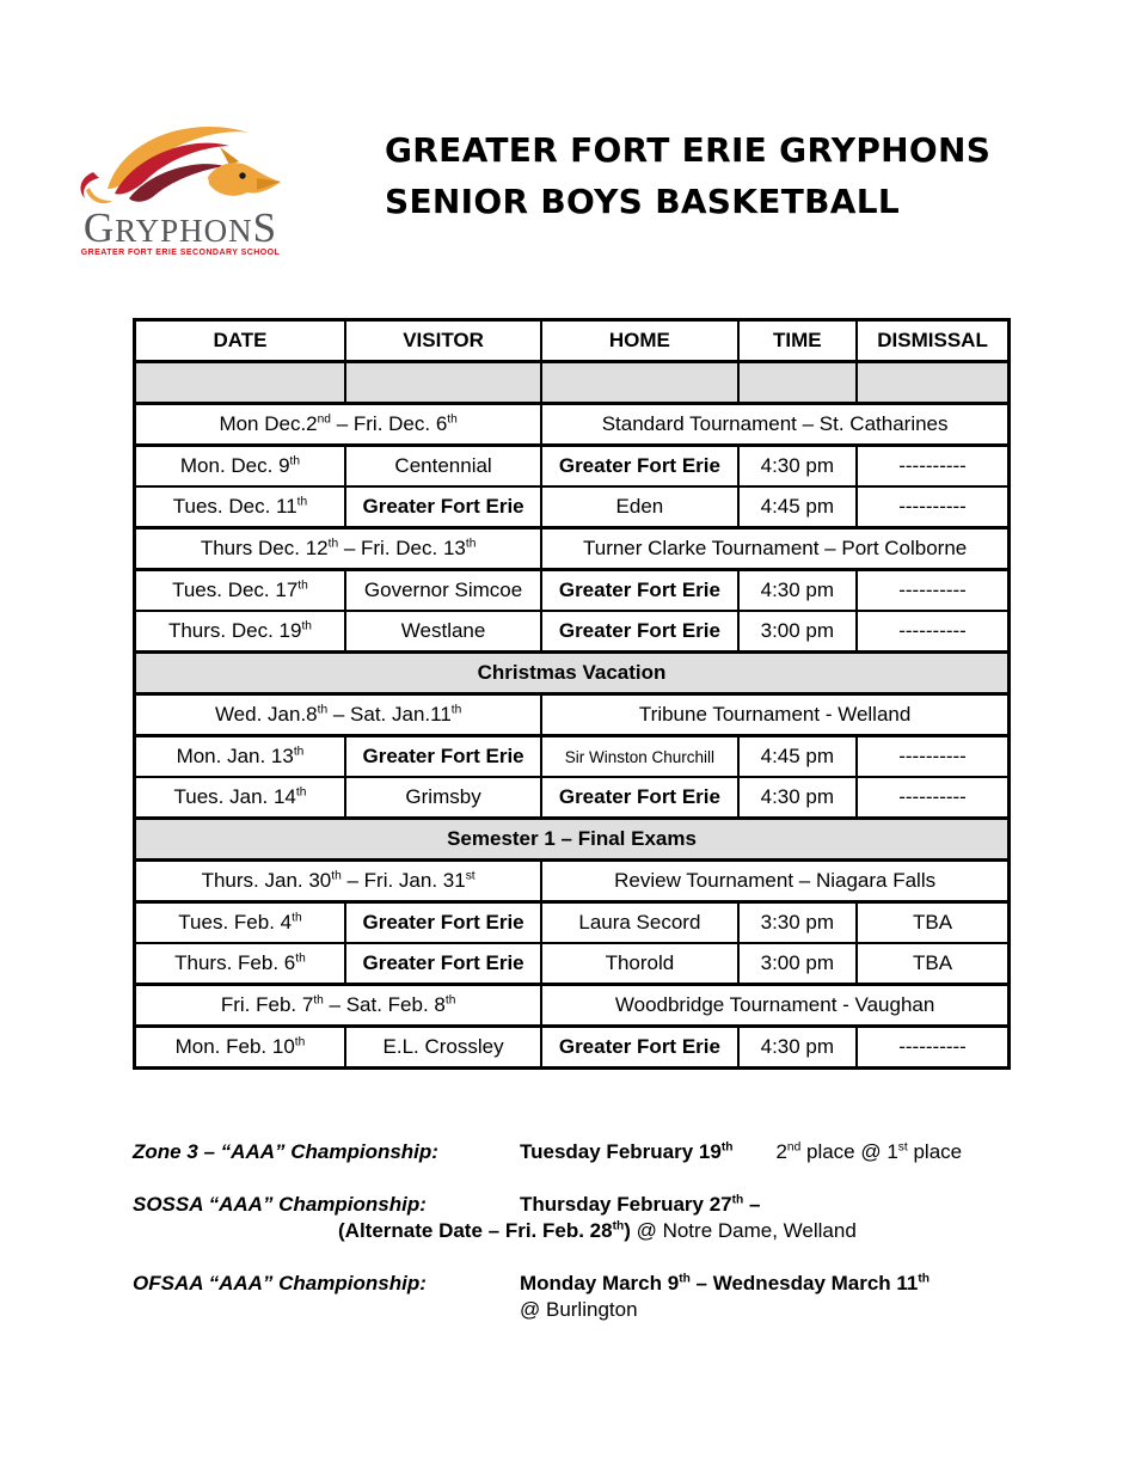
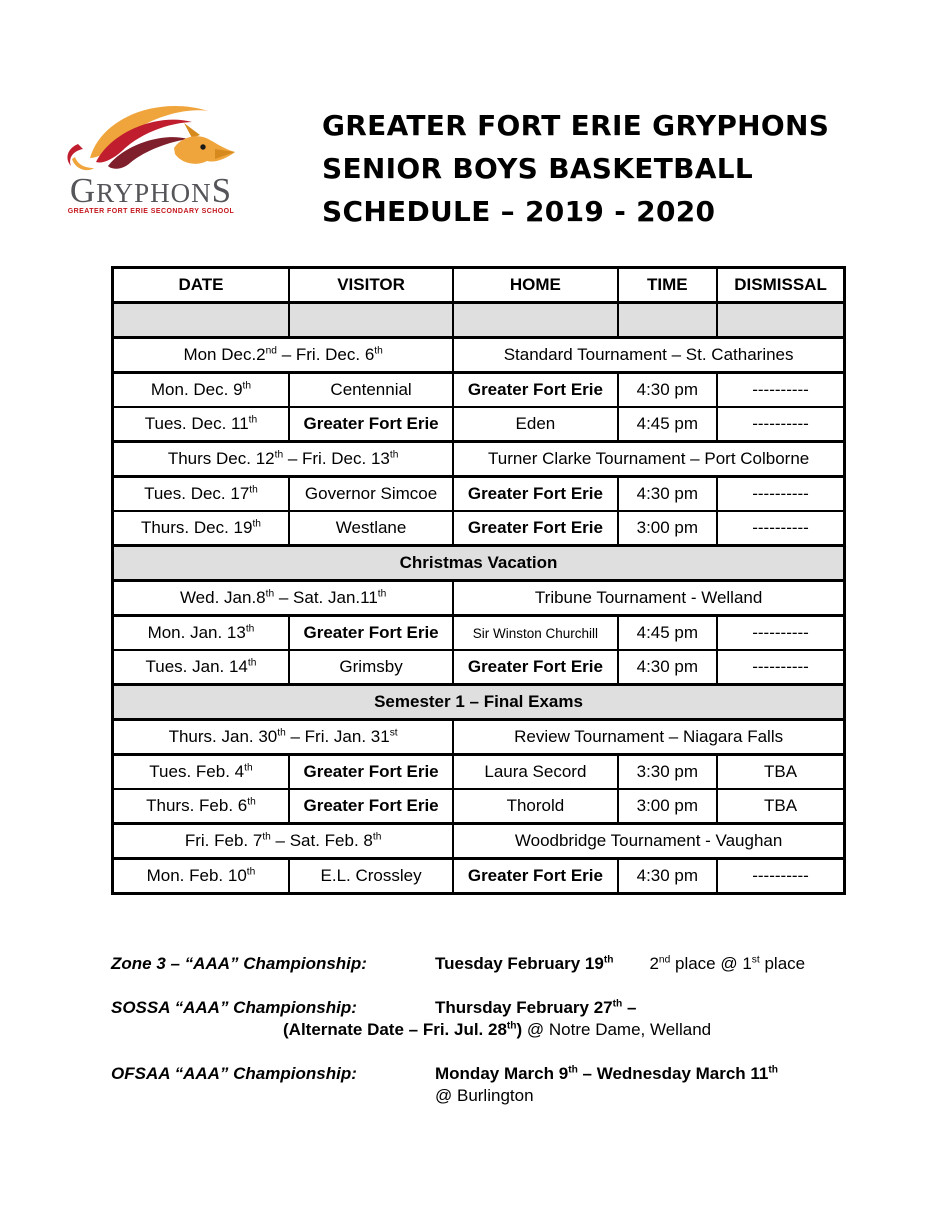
  GRYPHONS
  GREATER FORT ERIE GRYPHONS
  SENIOR BOYS BASKETBALL
+ SCHEDULE – 2019 - 2020
  DATE	VISITOR	HOME	TIME	DISMISSAL
  Mon Dec.2nd – Fri. Dec. 6th	Standard Tournament – St. Catharines
  Mon. Dec. 9th	Centennial	Greater Fort Erie	4:30 pm	----------
  Tues. Dec. 11th	Greater Fort Erie	Eden	4:45 pm	----------
  Thurs Dec. 12th – Fri. Dec. 13th	Turner Clarke Tournament – Port Colborne
  Tues. Dec. 17th	Governor Simcoe	Greater Fort Erie	4:30 pm	----------
  Thurs. Dec. 19th	Westlane	Greater Fort Erie	3:00 pm	----------
  Christmas Vacation
  Wed. Jan.8th – Sat. Jan.11th	Tribune Tournament - Welland
  Mon. Jan. 13th	Greater Fort Erie	Sir Winston Churchill	4:45 pm	----------
  Tues. Jan. 14th	Grimsby	Greater Fort Erie	4:30 pm	----------
  Semester 1 – Final Exams
  Thurs. Jan. 30th – Fri. Jan. 31st	Review Tournament – Niagara Falls
  Tues. Feb. 4th	Greater Fort Erie	Laura Secord	3:30 pm	TBA
  Thurs. Feb. 6th	Greater Fort Erie	Thorold	3:00 pm	TBA
  Fri. Feb. 7th – Sat. Feb. 8th	Woodbridge Tournament - Vaughan
  Mon. Feb. 10th	E.L. Crossley	Greater Fort Erie	4:30 pm	----------
  Zone 3 – “AAA” Championship: Tuesday February 19th 2nd place @ 1st place
  SOSSA “AAA” Championship: Thursday February 27th –
- (Alternate Date – Fri. Feb. 28th) @ Notre Dame, Welland
+ (Alternate Date – Fri. Jul. 28th) @ Notre Dame, Welland
  OFSAA “AAA” Championship: Monday March 9th – Wednesday March 11th
  @ Burlington
